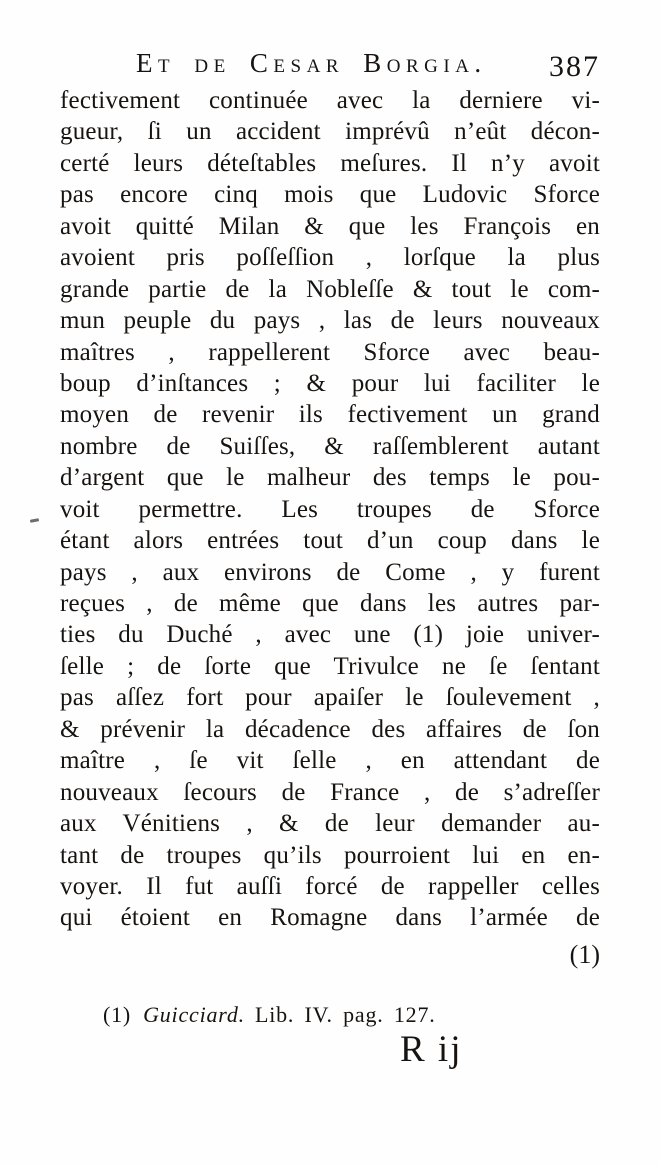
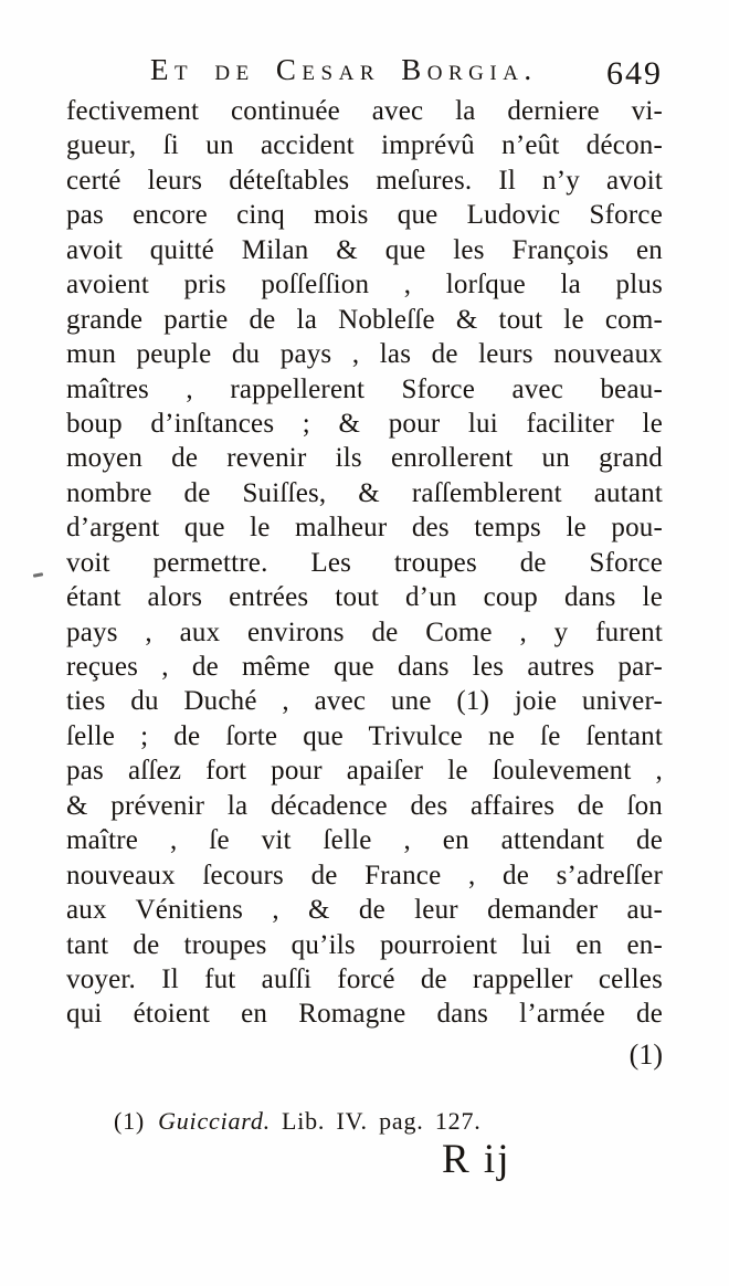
  Et de Cesar Borgia.
- 387
+ 649
  fectivement continuée avec la derniere vi-
  gueur, ſi un accident imprévû n’eût décon-
  certé leurs déteſtables meſures. Il n’y avoit
  pas encore cinq mois que Ludovic Sforce
  avoit quitté Milan & que les François en
  avoient pris poſſeſſion , lorſque la plus
  grande partie de la Nobleſſe & tout le com-
  mun peuple du pays , las de leurs nouveaux
  maîtres , rappellerent Sforce avec beau-
  boup d’inſtances ; & pour lui faciliter le
- moyen de revenir ils fectivement un grand
+ moyen de revenir ils enrollerent un grand
  nombre de Suiſſes, & raſſemblerent autant
  d’argent que le malheur des temps le pou-
  voit permettre. Les troupes de Sforce
  étant alors entrées tout d’un coup dans le
  pays , aux environs de Come , y furent
  reçues , de même que dans les autres par-
  ties du Duché , avec une (1) joie univer-
  ſelle ; de ſorte que Trivulce ne ſe ſentant
  pas aſſez fort pour apaiſer le ſoulevement ,
  & prévenir la décadence des affaires de ſon
  maître , ſe vit ſelle , en attendant de
  nouveaux ſecours de France , de s’adreſſer
  aux Vénitiens , & de leur demander au-
  tant de troupes qu’ils pourroient lui en en-
  voyer. Il fut auſſi forcé de rappeller celles
  qui étoient en Romagne dans l’armée de
  (1)
  (1) Guicciard. Lib. IV. pag. 127.
  R ij
